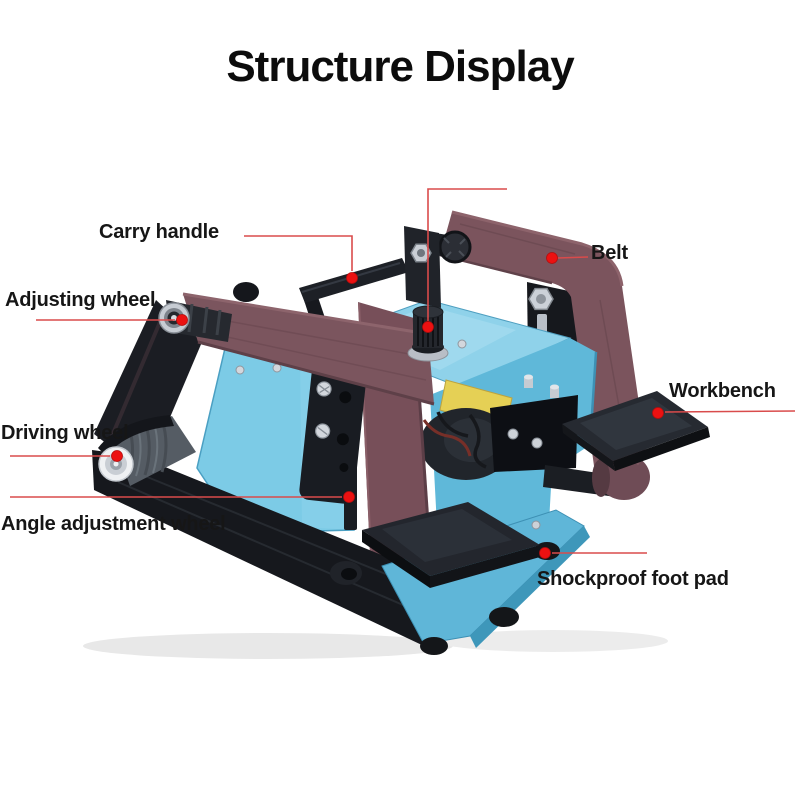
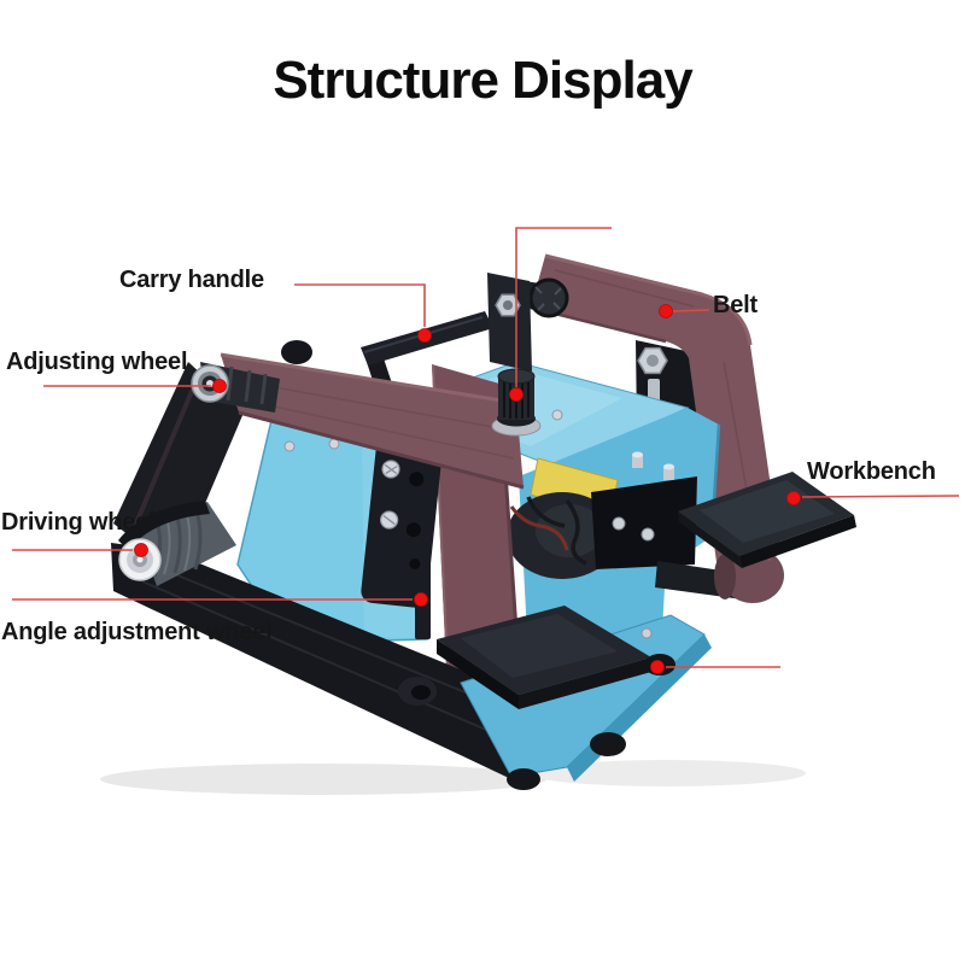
  Structure Display
  Carry handle
  Belt
  Adjusting wheel
  Workbench
  Driving wheel
  Angle adjustment wheel
- Shockproof foot pad
